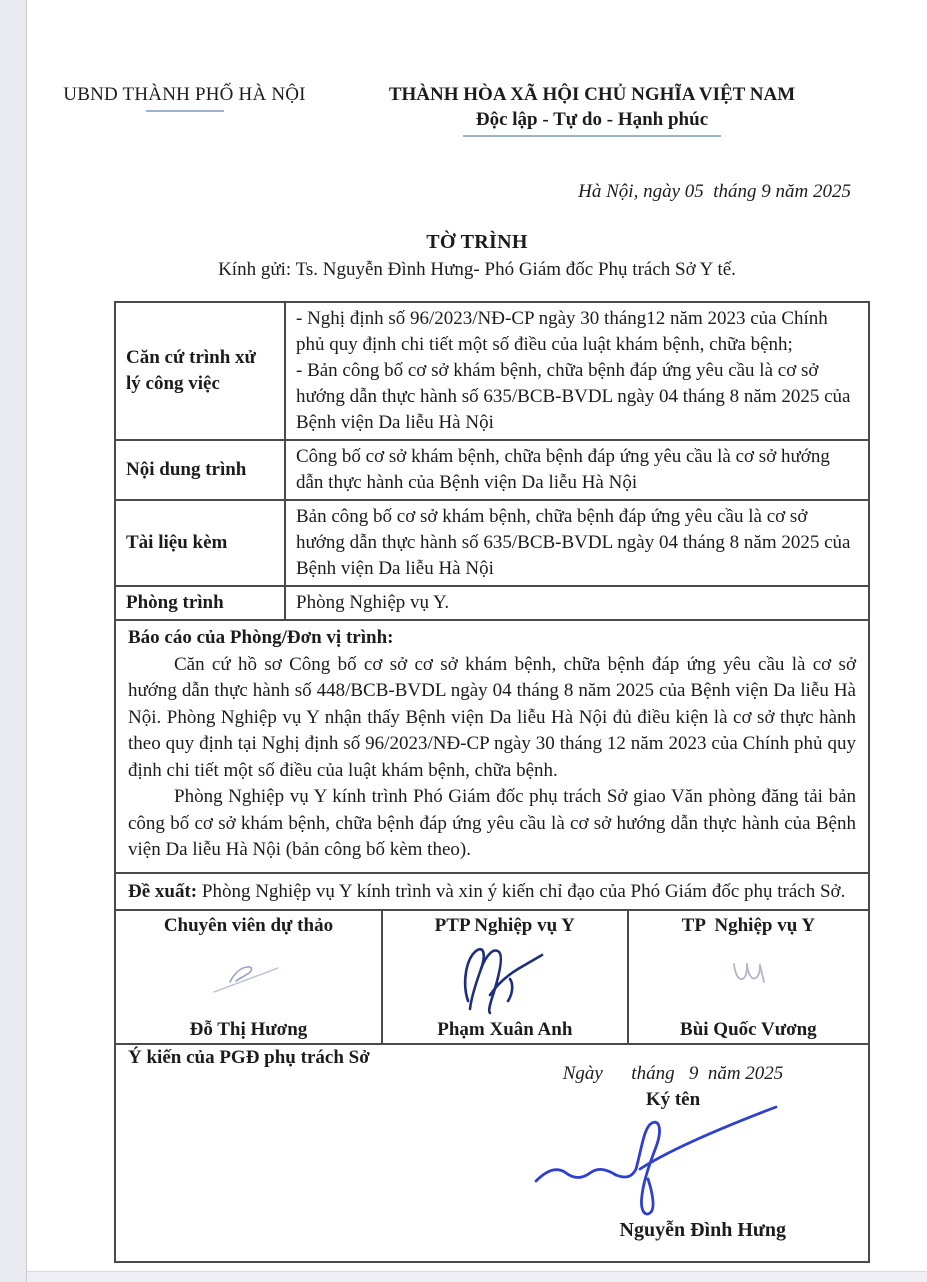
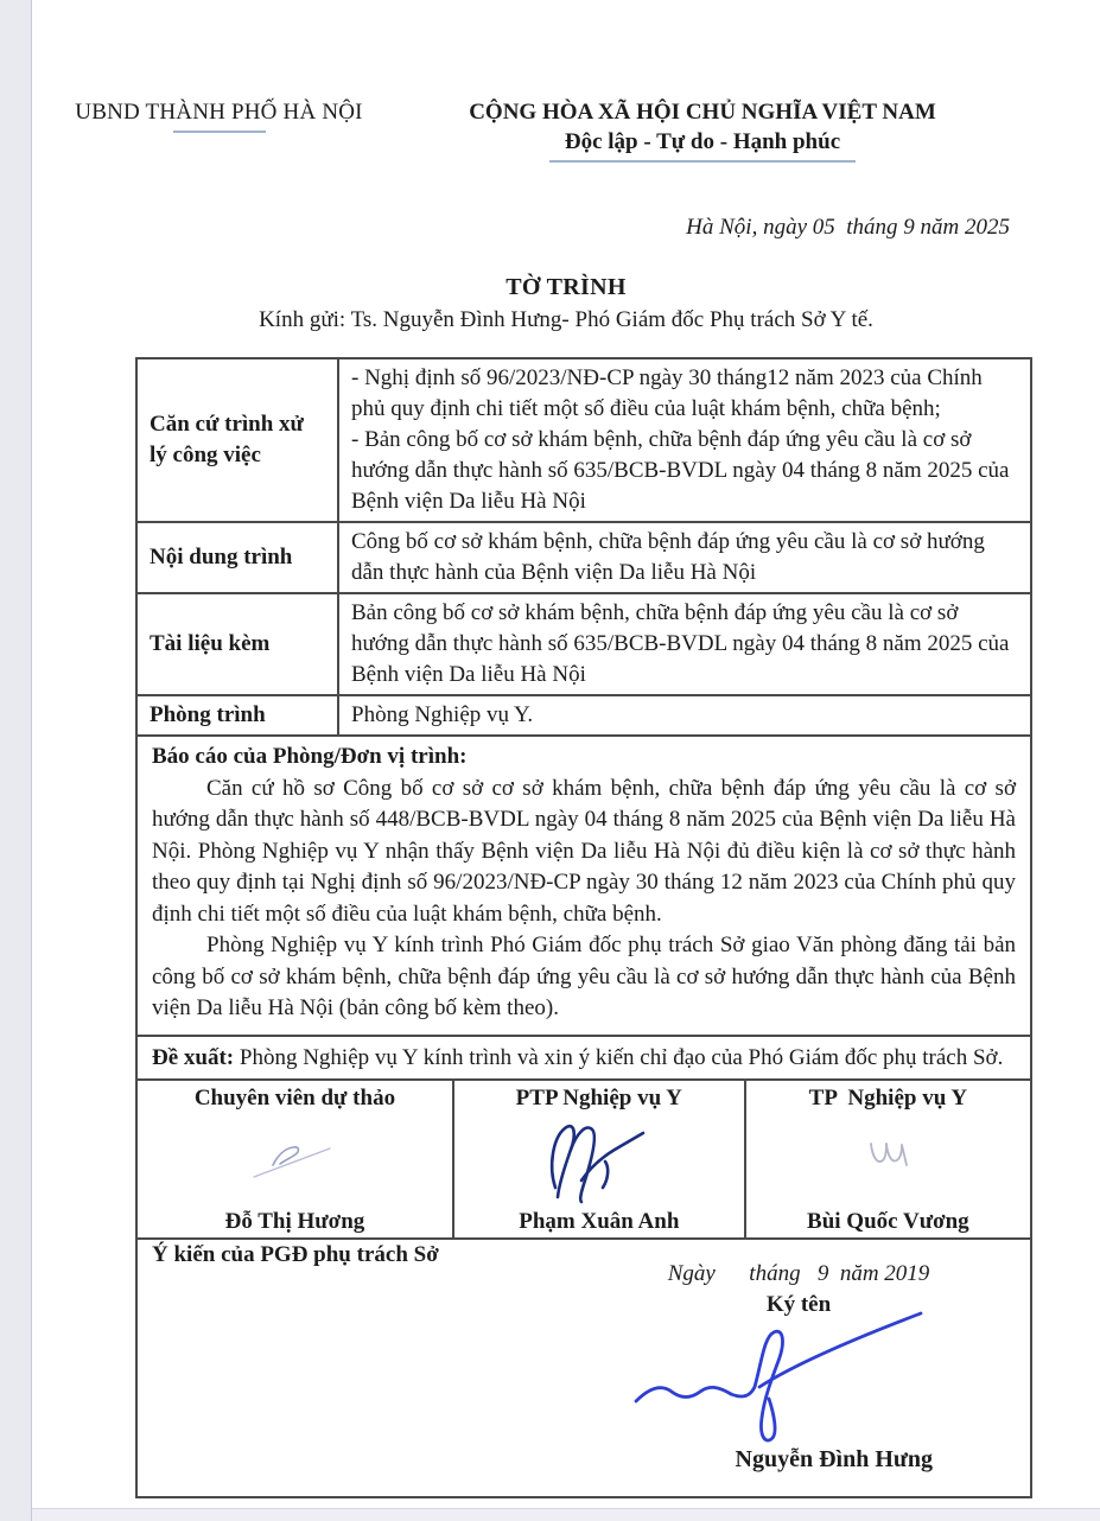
  UBND THÀNH PHỐ HÀ NỘI
- THÀNH HÒA XÃ HỘI CHỦ NGHĨA VIỆT NAM
+ CỘNG HÒA XÃ HỘI CHỦ NGHĨA VIỆT NAM
  Độc lập - Tự do - Hạnh phúc
  Hà Nội, ngày 05 tháng 9 năm 2025
  TỜ TRÌNH
  Kính gửi: Ts. Nguyễn Đình Hưng- Phó Giám đốc Phụ trách Sở Y tế.
  Căn cứ trình xử lý công việc	- Nghị định số 96/2023/NĐ-CP ngày 30 tháng12 năm 2023 của Chính phủ quy định chi tiết một số điều của luật khám bệnh, chữa bệnh; - Bản công bố cơ sở khám bệnh, chữa bệnh đáp ứng yêu cầu là cơ sở hướng dẫn thực hành số 635/BCB-BVDL ngày 04 tháng 8 năm 2025 của Bệnh viện Da liễu Hà Nội
  Nội dung trình	Công bố cơ sở khám bệnh, chữa bệnh đáp ứng yêu cầu là cơ sở hướng dẫn thực hành của Bệnh viện Da liễu Hà Nội
  Tài liệu kèm	Bản công bố cơ sở khám bệnh, chữa bệnh đáp ứng yêu cầu là cơ sở hướng dẫn thực hành số 635/BCB-BVDL ngày 04 tháng 8 năm 2025 của Bệnh viện Da liễu Hà Nội
  Phòng trình	Phòng Nghiệp vụ Y.
  Báo cáo của Phòng/Đơn vị trình:
  Căn cứ hồ sơ Công bố cơ sở cơ sở khám bệnh, chữa bệnh đáp ứng yêu cầu là cơ sở hướng dẫn thực hành số 448/BCB-BVDL ngày 04 tháng 8 năm 2025 của Bệnh viện Da liễu Hà Nội. Phòng Nghiệp vụ Y nhận thấy Bệnh viện Da liễu Hà Nội đủ điều kiện là cơ sở thực hành theo quy định tại Nghị định số 96/2023/NĐ-CP ngày 30 tháng 12 năm 2023 của Chính phủ quy định chi tiết một số điều của luật khám bệnh, chữa bệnh.
  Phòng Nghiệp vụ Y kính trình Phó Giám đốc phụ trách Sở giao Văn phòng đăng tải bản công bố cơ sở khám bệnh, chữa bệnh đáp ứng yêu cầu là cơ sở hướng dẫn thực hành của Bệnh viện Da liễu Hà Nội (bản công bố kèm theo).
  Đề xuất: Phòng Nghiệp vụ Y kính trình và xin ý kiến chỉ đạo của Phó Giám đốc phụ trách Sở.
  Chuyên viên dự thảo Đỗ Thị Hương	PTP Nghiệp vụ Y Phạm Xuân Anh	TP Nghiệp vụ Y Bùi Quốc Vương
  Ý kiến của PGĐ phụ trách Sở
- Ngày tháng 9 năm 2025
+ Ngày tháng 9 năm 2019
  Ký tên
  Nguyễn Đình Hưng
